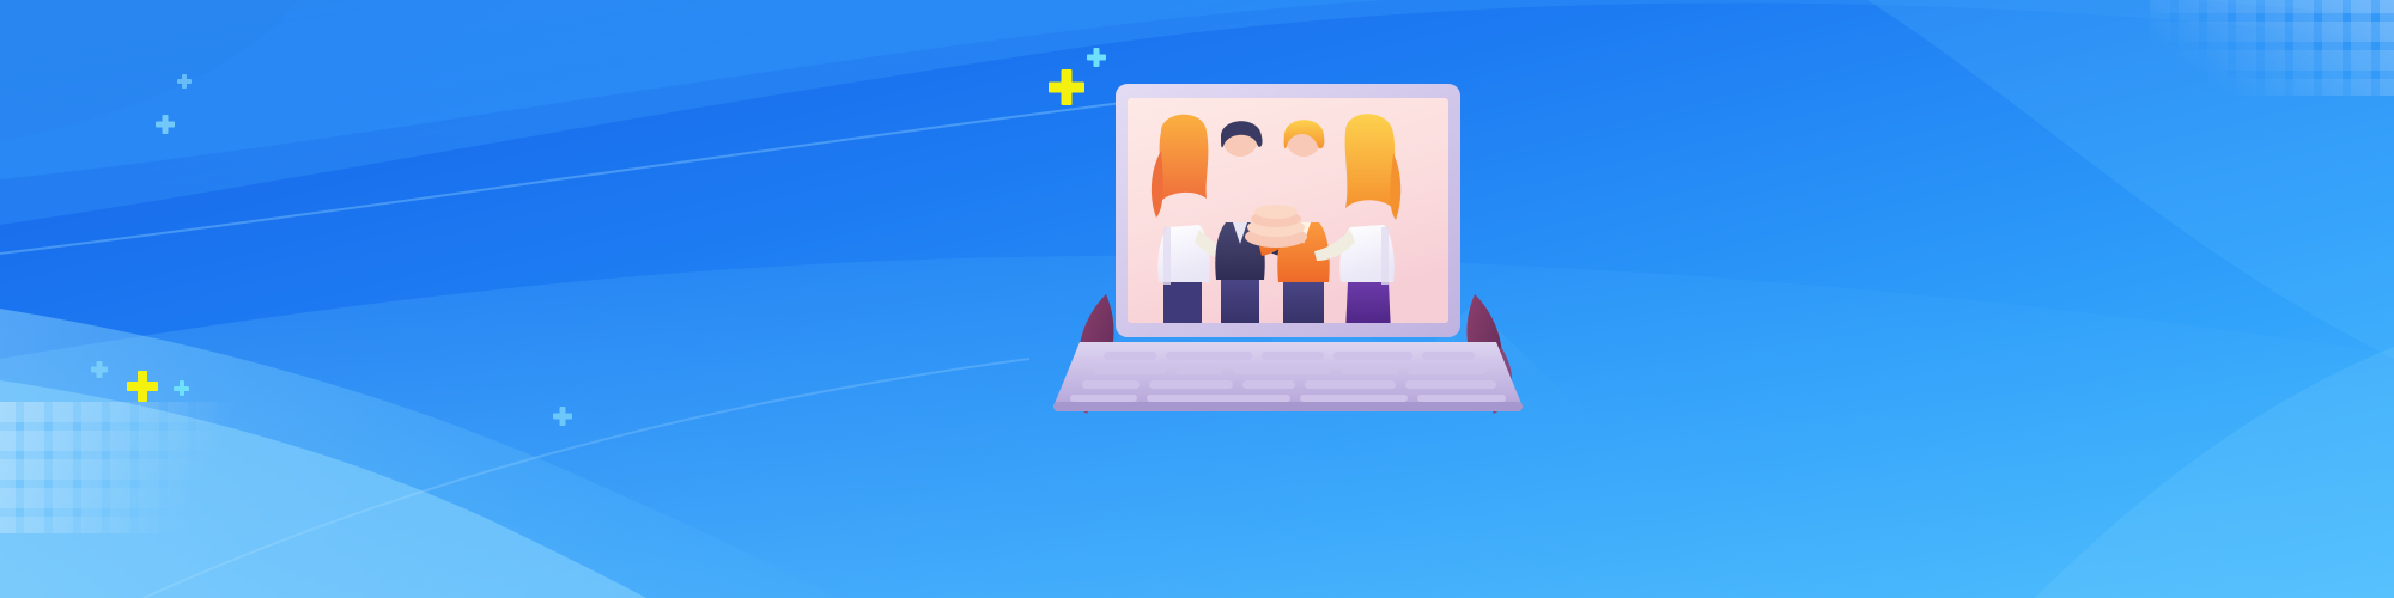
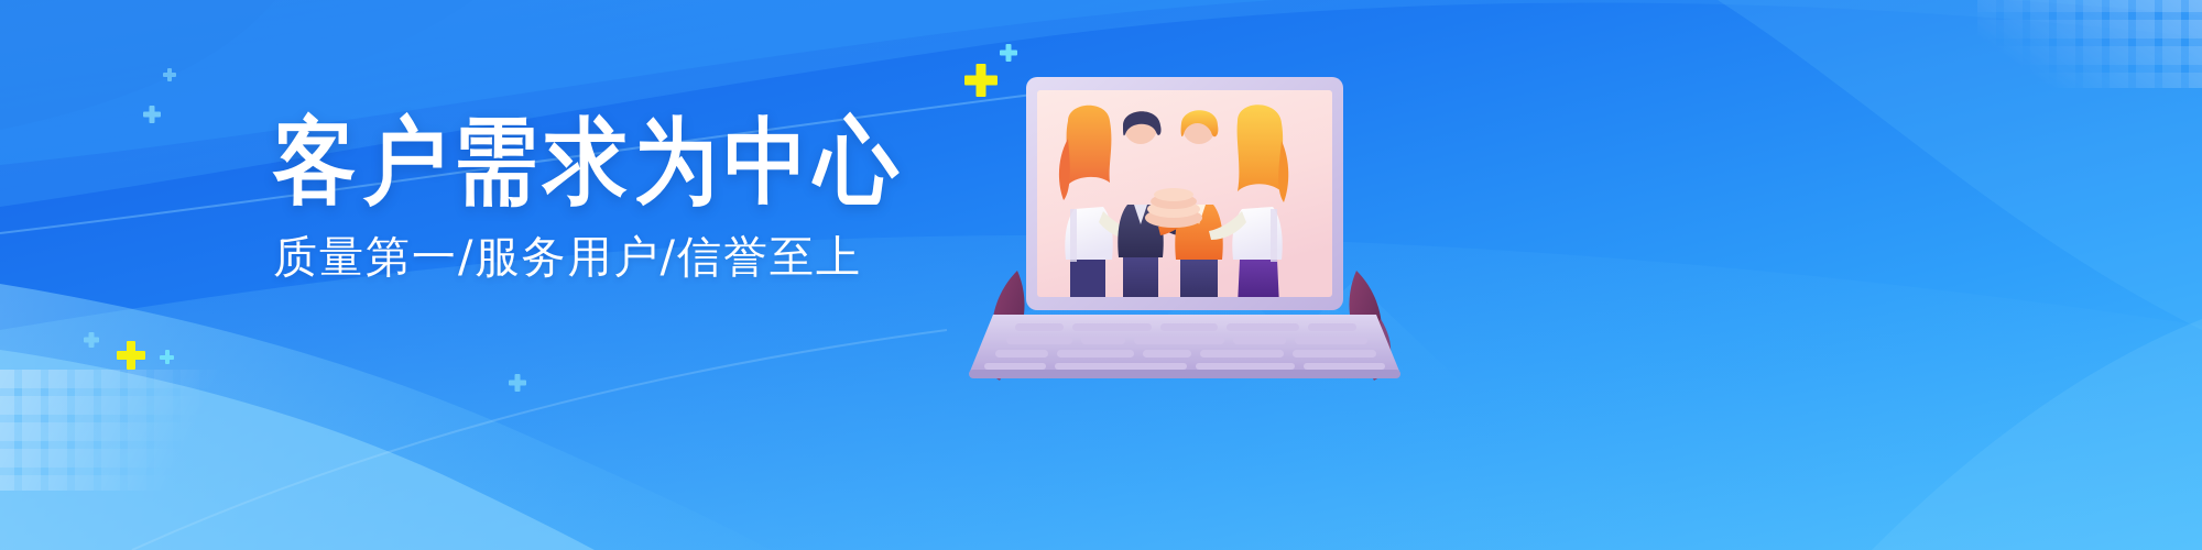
+ 客户需求为中心
+ 质量第一/服务用户/信誉至上
